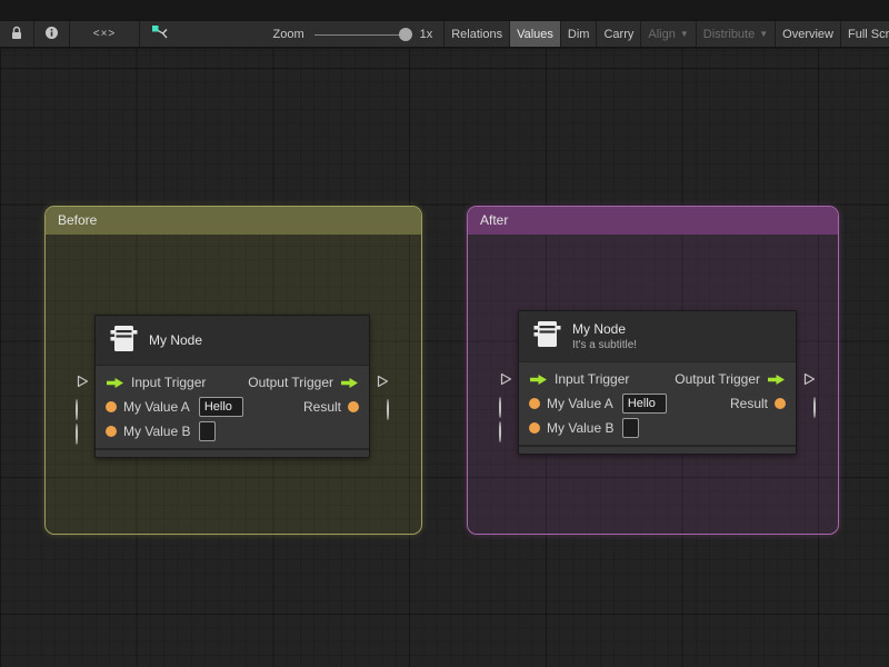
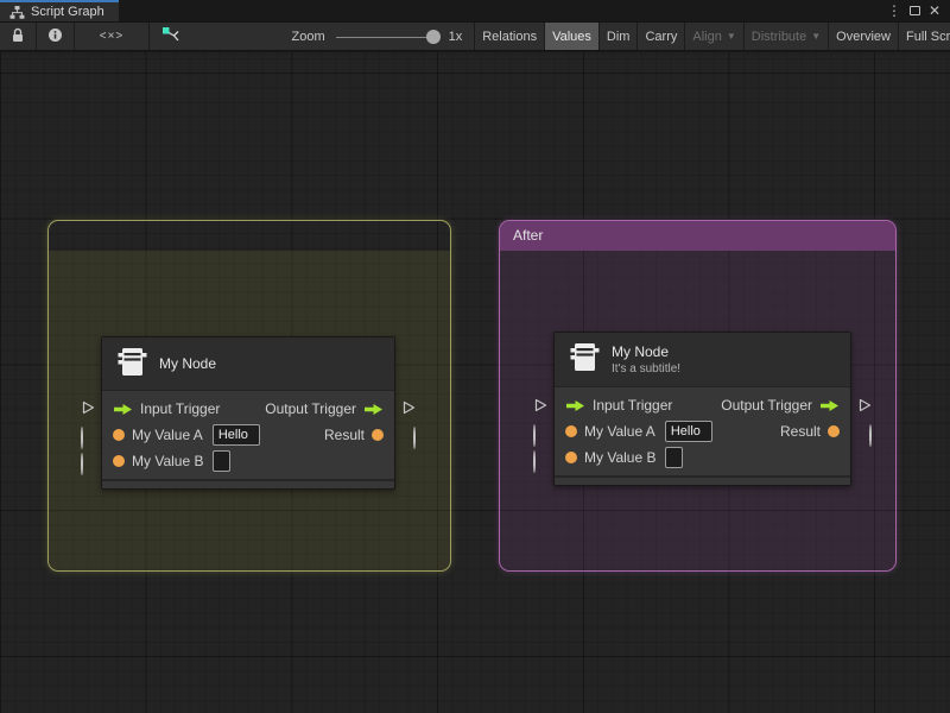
+ Script Graph
+ ⋮
+ ✕
  <×>
  Zoom
  1x
  Relations
  Values
  Dim
  Carry
  Align
  ▼
  Distribute
  ▼
  Overview
  Full Scr
- Before
  After
  My Node
  Input Trigger
  Output Trigger
  My Value A
  Hello
  Result
  My Value B
  My Node
  It's a subtitle!
  Input Trigger
  Output Trigger
  My Value A
  Hello
  Result
  My Value B
